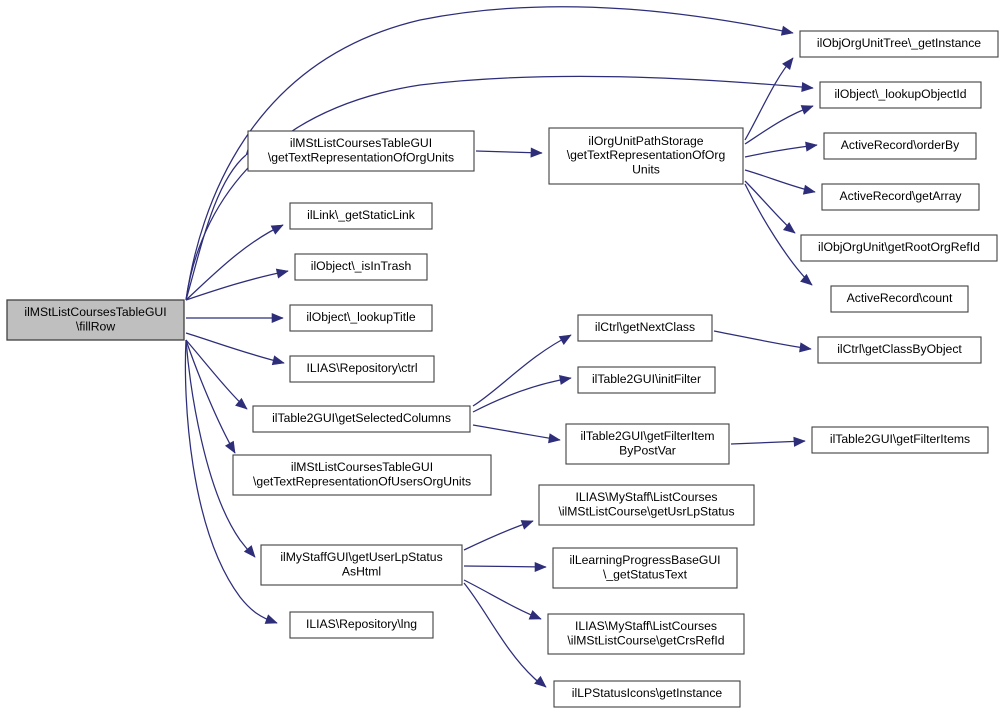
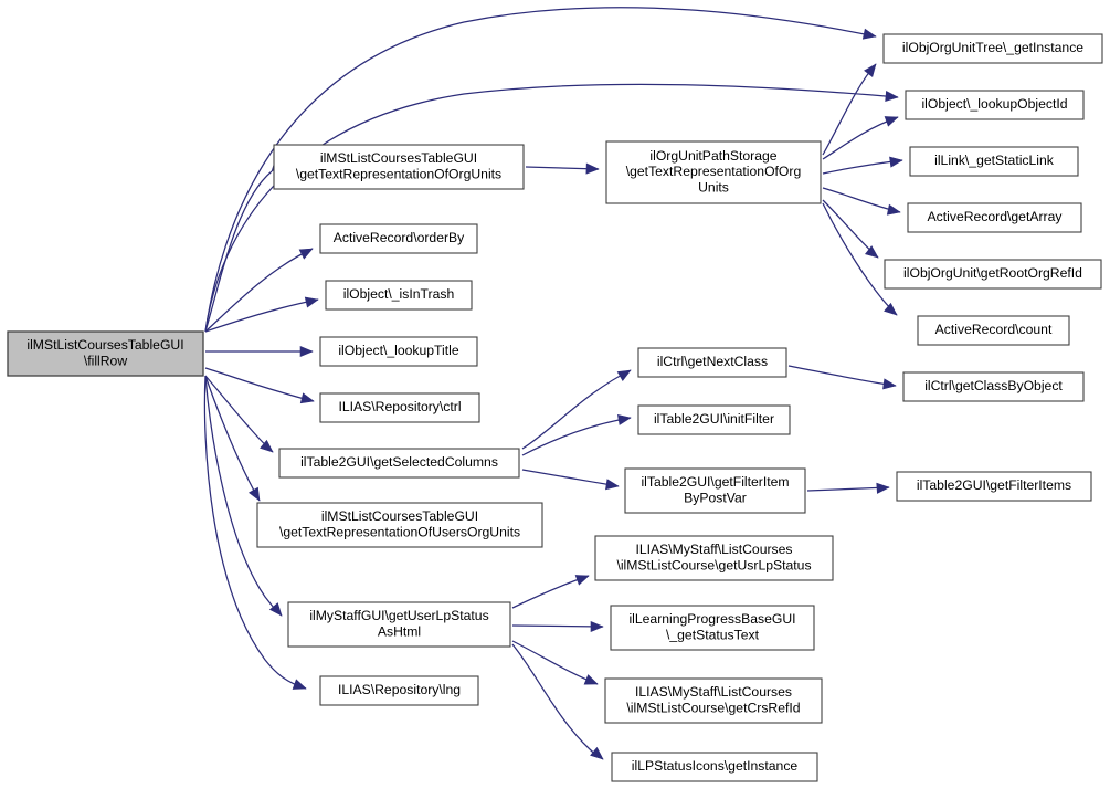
  ilMStListCoursesTableGUI
  \fillRow
  ilMStListCoursesTableGUI
  \getTextRepresentationOfOrgUnits
- ilLink\_getStaticLink
+ ActiveRecord\orderBy
  ilObject\_isInTrash
  ilObject\_lookupTitle
  ILIAS\Repository\ctrl
  ilTable2GUI\getSelectedColumns
  ilMStListCoursesTableGUI
  \getTextRepresentationOfUsersOrgUnits
  ilMyStaffGUI\getUserLpStatus
  AsHtml
  ILIAS\Repository\lng
  ilOrgUnitPathStorage
  \getTextRepresentationOfOrg
  Units
  ilObjOrgUnitTree\_getInstance
  ilObject\_lookupObjectId
- ActiveRecord\orderBy
+ ilLink\_getStaticLink
  ActiveRecord\getArray
  ilObjOrgUnit\getRootOrgRefId
  ActiveRecord\count
  ilCtrl\getNextClass
  ilCtrl\getClassByObject
  ilTable2GUI\initFilter
  ilTable2GUI\getFilterItem
  ByPostVar
  ilTable2GUI\getFilterItems
  ILIAS\MyStaff\ListCourses
  \ilMStListCourse\getUsrLpStatus
  ilLearningProgressBaseGUI
  \_getStatusText
  ILIAS\MyStaff\ListCourses
  \ilMStListCourse\getCrsRefId
  ilLPStatusIcons\getInstance
